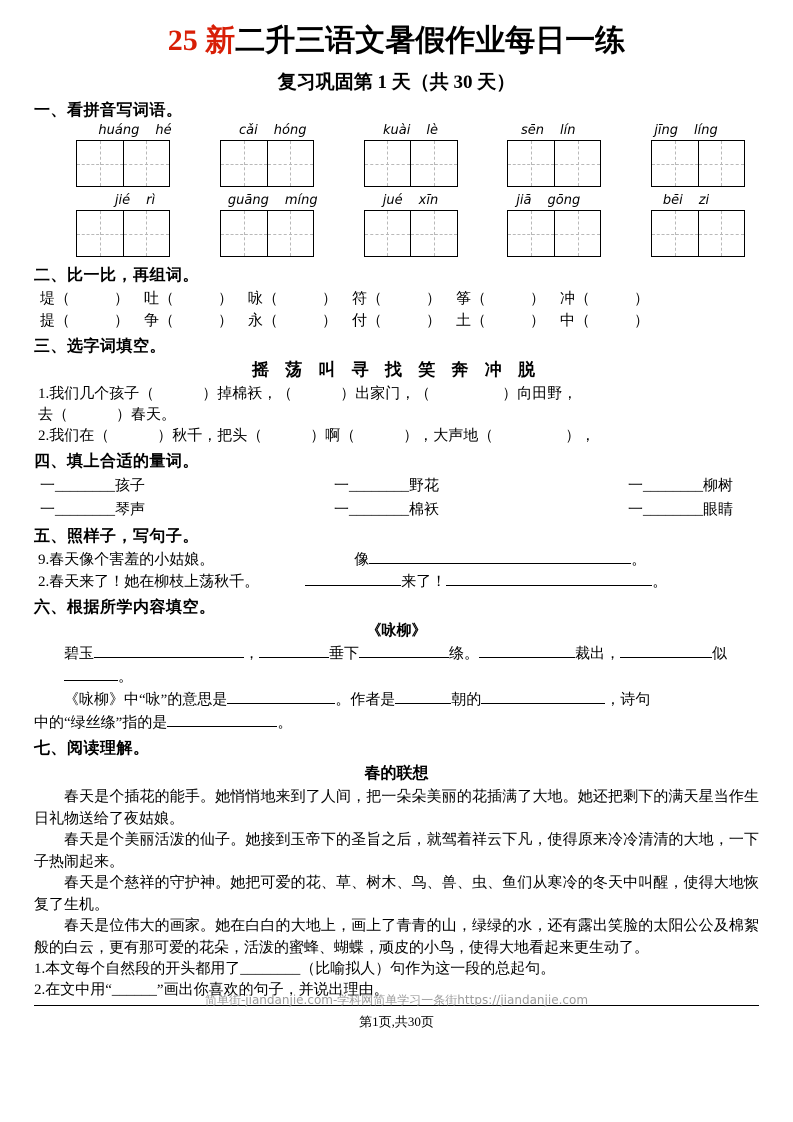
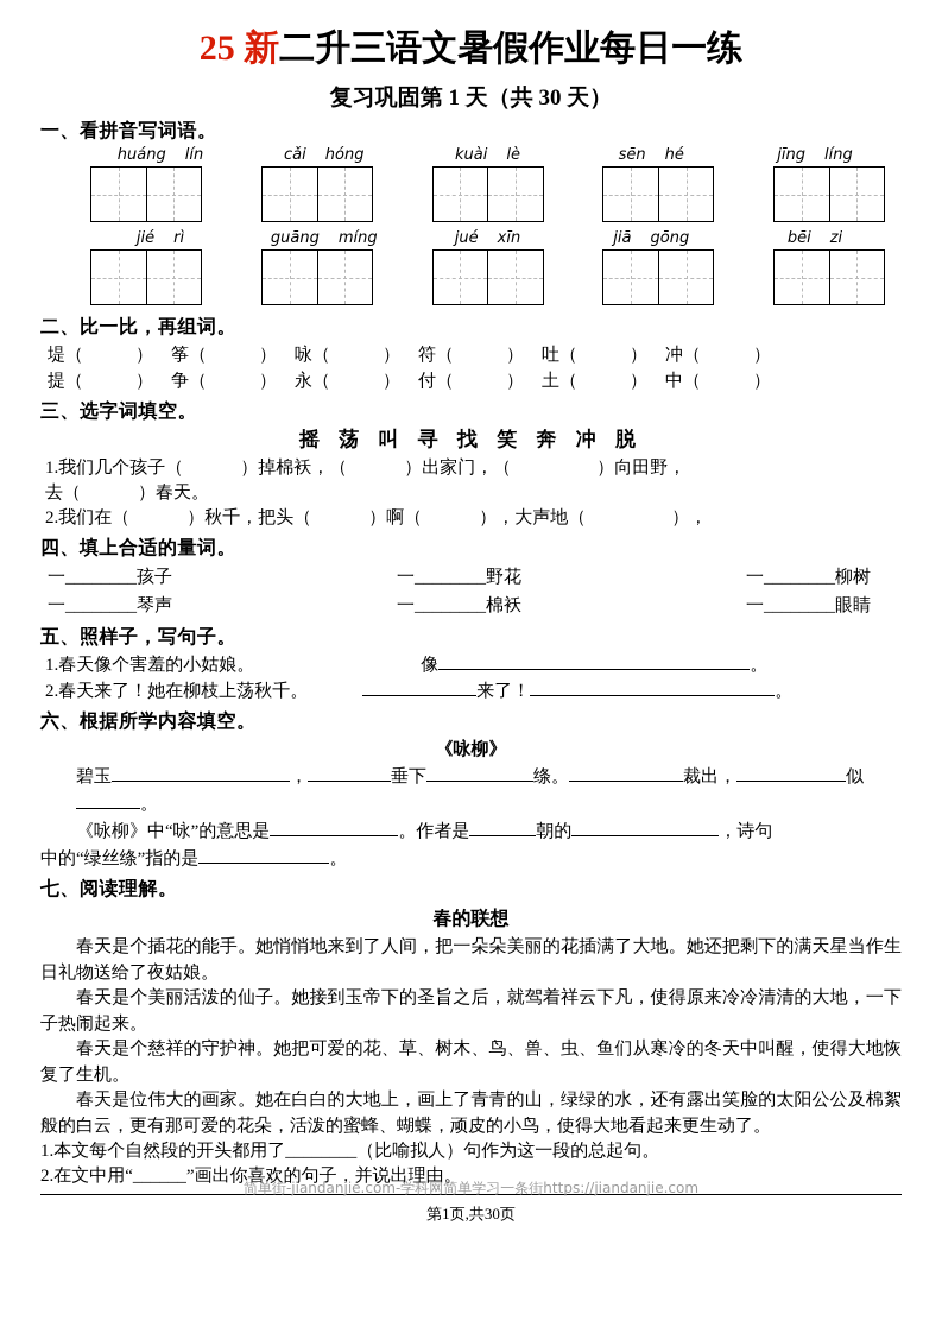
  25 新二升三语文暑假作业每日一练
  复习巩固第 1 天（共 30 天）
  一、看拼音写词语。
- huáng hé
+ huáng lín
  cǎi hóng
  kuài lè
- sēn lín
+ sēn hé
  jīng líng
  jié rì
  guāng míng
  jué xīn
  jiā gōng
  bēi zi
  二、比一比，再组词。
  堤（ ）
- 吐（ ）
+ 筝（ ）
  咏（ ）
  符（ ）
- 筝（ ）
+ 吐（ ）
  冲（ ）
  提（ ）
  争（ ）
  永（ ）
  付（ ）
  土（ ）
  中（ ）
  三、选字词填空。
  摇 荡 叫 寻 找 笑 奔 冲 脱
  1.我们几个孩子（ ）掉棉袄，（ ）出家门，（ ）向田野，
  去（ ）春天。
  2.我们在（ ）秋千，把头（ ）啊（ ），大声地（ ），
  四、填上合适的量词。
  一________孩子
  一________野花
  一________柳树
  一________琴声
  一________棉袄
  一________眼睛
  五、照样子，写句子。
- 9.春天像个害羞的小姑娘。 像 。
+ 1.春天像个害羞的小姑娘。 像 。
  2.春天来了！她在柳枝上荡秋千。 来了！ 。
  六、根据所学内容填空。
  《咏柳》
  碧玉 ， 垂下 绦。 裁出， 似。
  《咏柳》中“咏”的意思是 。作者是 朝的 ，诗句
  中的“绿丝绦”指的是 。
  七、阅读理解。
  春的联想
  春天是个插花的能手。她悄悄地来到了人间，把一朵朵美丽的花插满了大地。她还把剩下的满天星当作生日礼物送给了夜姑娘。
  春天是个美丽活泼的仙子。她接到玉帝下的圣旨之后，就驾着祥云下凡，使得原来冷冷清清的大地，一下子热闹起来。
  春天是个慈祥的守护神。她把可爱的花、草、树木、鸟、兽、虫、鱼们从寒冷的冬天中叫醒，使得大地恢复了生机。
  春天是位伟大的画家。她在白白的大地上，画上了青青的山，绿绿的水，还有露出笑脸的太阳公公及棉絮般的白云，更有那可爱的花朵，活泼的蜜蜂、蝴蝶，顽皮的小鸟，使得大地看起来更生动了。
  1.本文每个自然段的开头都用了________（比喻拟人）句作为这一段的总起句。
  2.在文中用“______”画出你喜欢的句子，并说出理由。
  简单街-jiandanjie.com-学科网简单学习一条街https://jiandanjie.com
  第1页,共30页
